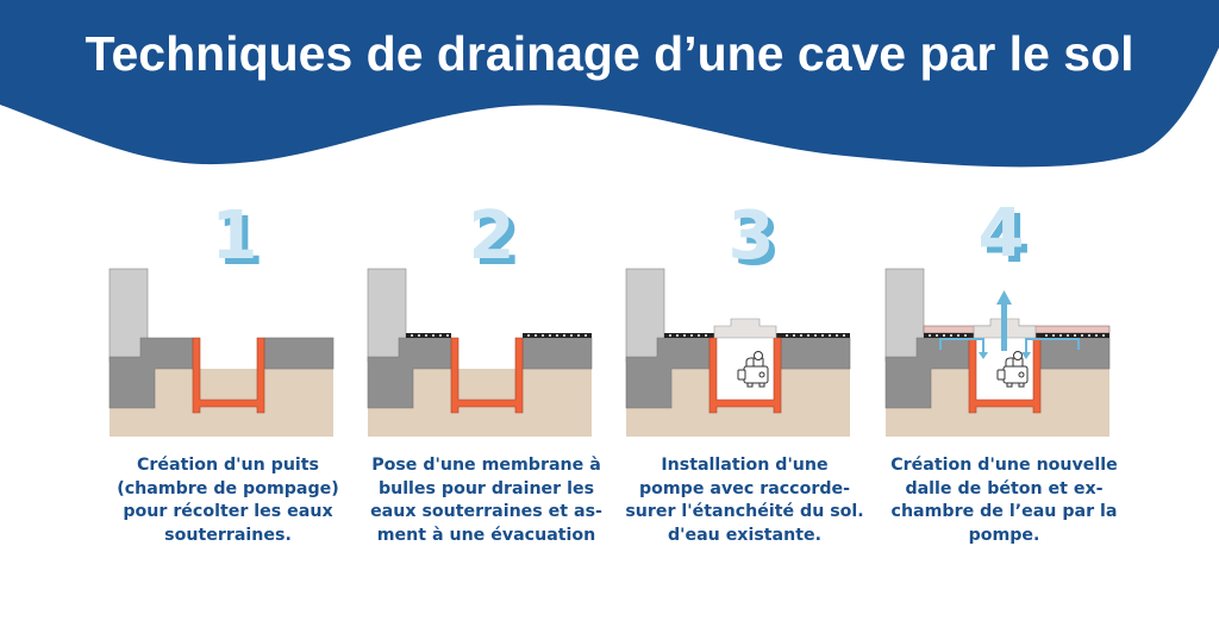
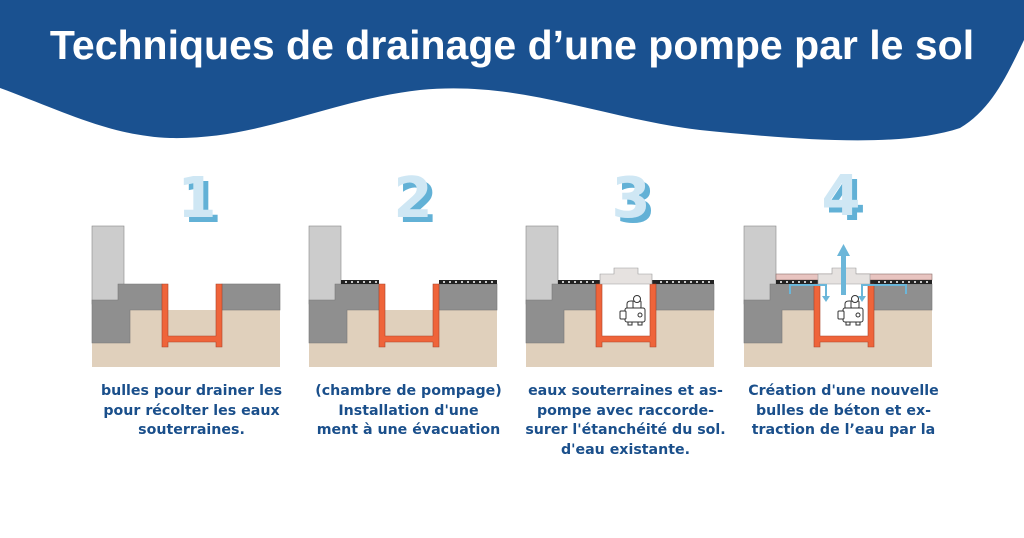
- Techniques de drainage d’une cave par le sol
+ Techniques de drainage d’une pompe par le sol
  1
- Création d'un puits
- (chambre de pompage)
+ bulles pour drainer les
  pour récolter les eaux
  souterraines.
  2
- Pose d'une membrane à
- bulles pour drainer les
+ (chambre de pompage)
- eaux souterraines et as-
+ Installation d'une
  ment à une évacuation
  3
- Installation d'une
+ eaux souterraines et as-
  pompe avec raccorde-
  surer l'étanchéité du sol.
  d'eau existante.
  4
  Création d'une nouvelle
- dalle de béton et ex-
+ bulles de béton et ex-
- chambre de l’eau par la
+ traction de l’eau par la
- pompe.
